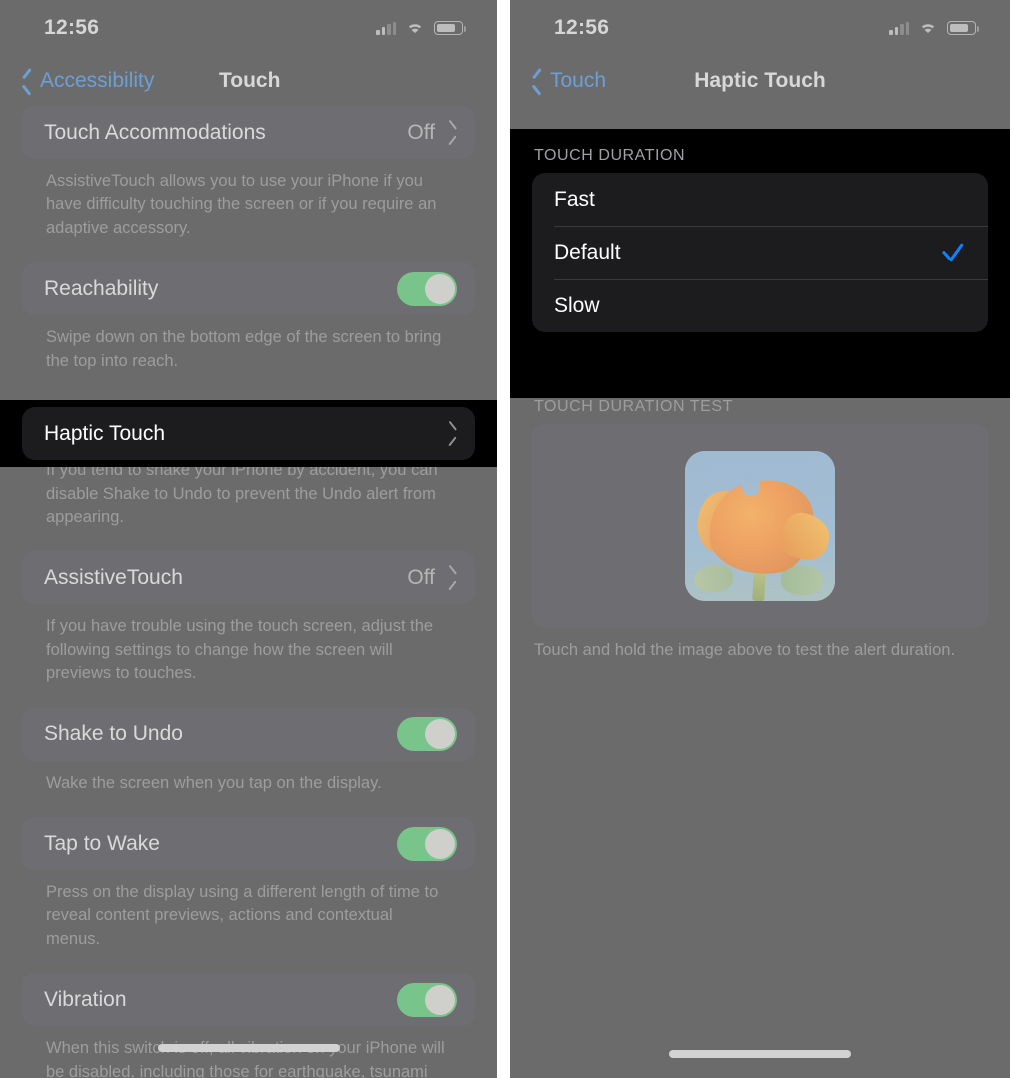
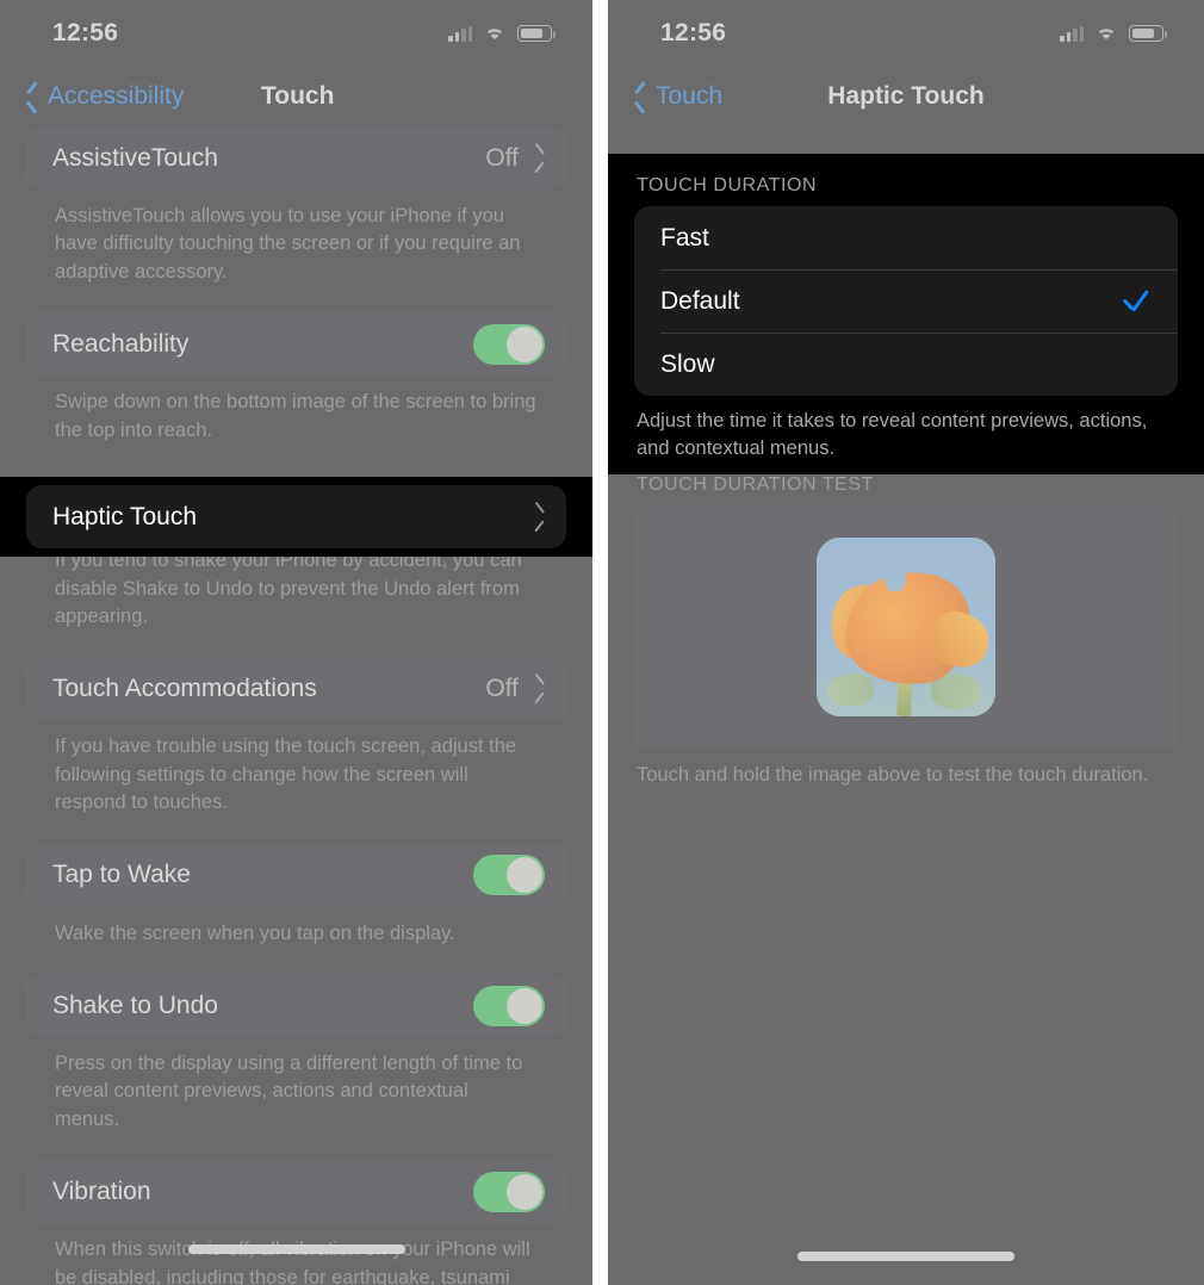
  12:56
  Accessibility
  Touch
- Touch Accommodations
+ AssistiveTouch
  Off
  AssistiveTouch allows you to use your iPhone if you have difficulty touching the screen or if you require an adaptive accessory.
  Reachability
- Swipe down on the bottom edge of the screen to bring the top into reach.
+ Swipe down on the bottom image of the screen to bring the top into reach.
  If you tend to shake your iPhone by accident, you can disable Shake to Undo to prevent the Undo alert from appearing.
- AssistiveTouch
+ Touch Accommodations
  Off
- If you have trouble using the touch screen, adjust the following settings to change how the screen will previews to touches.
+ If you have trouble using the touch screen, adjust the following settings to change how the screen will respond to touches.
- Shake to Undo
+ Tap to Wake
  Wake the screen when you tap on the display.
- Tap to Wake
+ Shake to Undo
  Press on the display using a different length of time to reveal content previews, actions and contextual menus.
  Vibration
  Haptic Touch
  12:56
  Touch
  Haptic Touch
  TOUCH DURATION TEST
- Touch and hold the image above to test the alert duration.
+ Touch and hold the image above to test the touch duration.
  TOUCH DURATION
  Fast
  Default
  Slow
+ Adjust the time it takes to reveal content previews, actions, and contextual menus.
